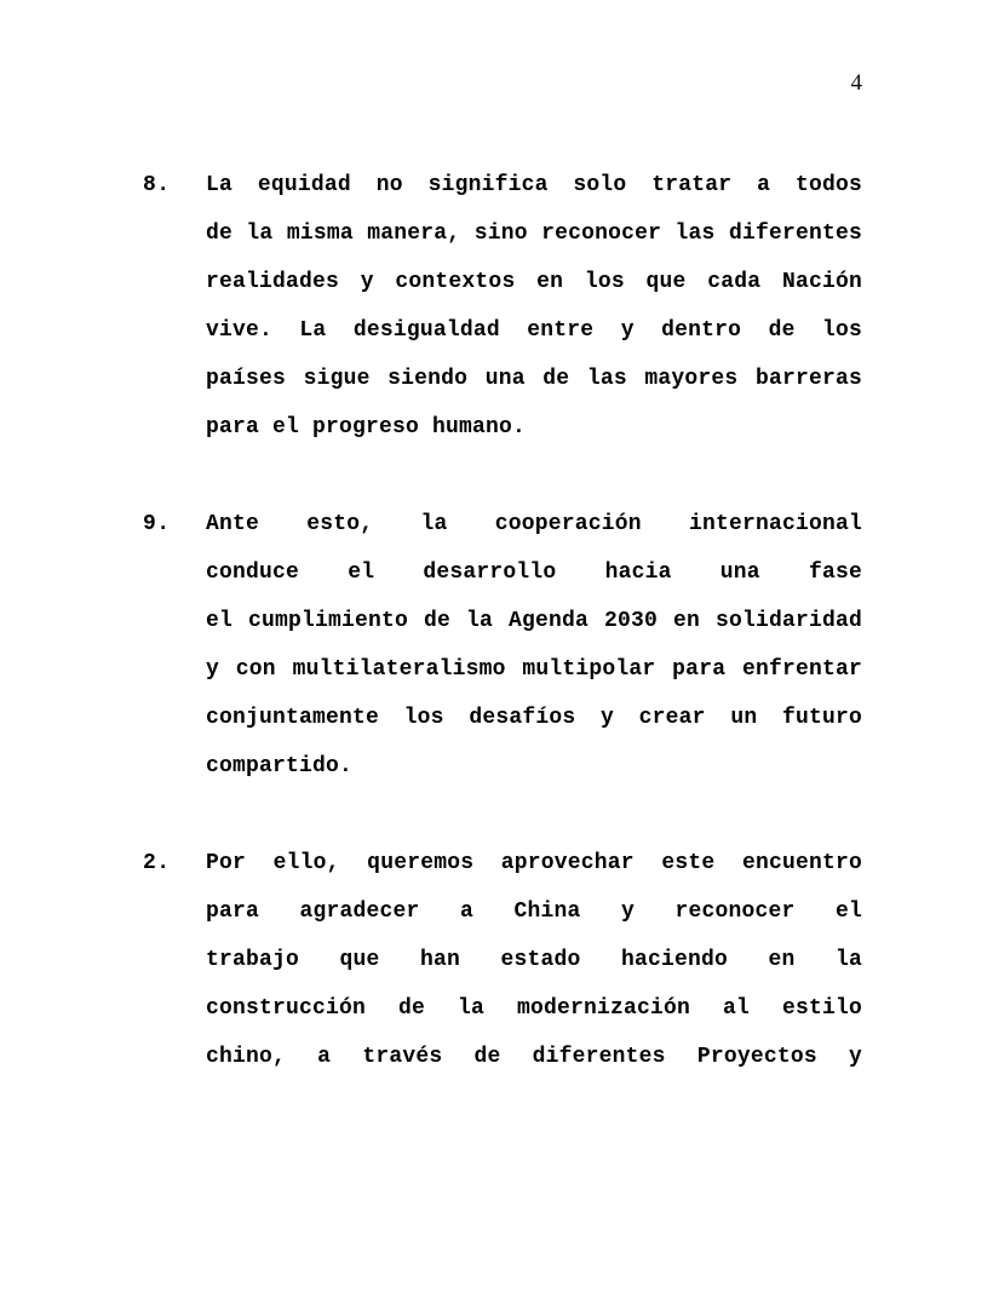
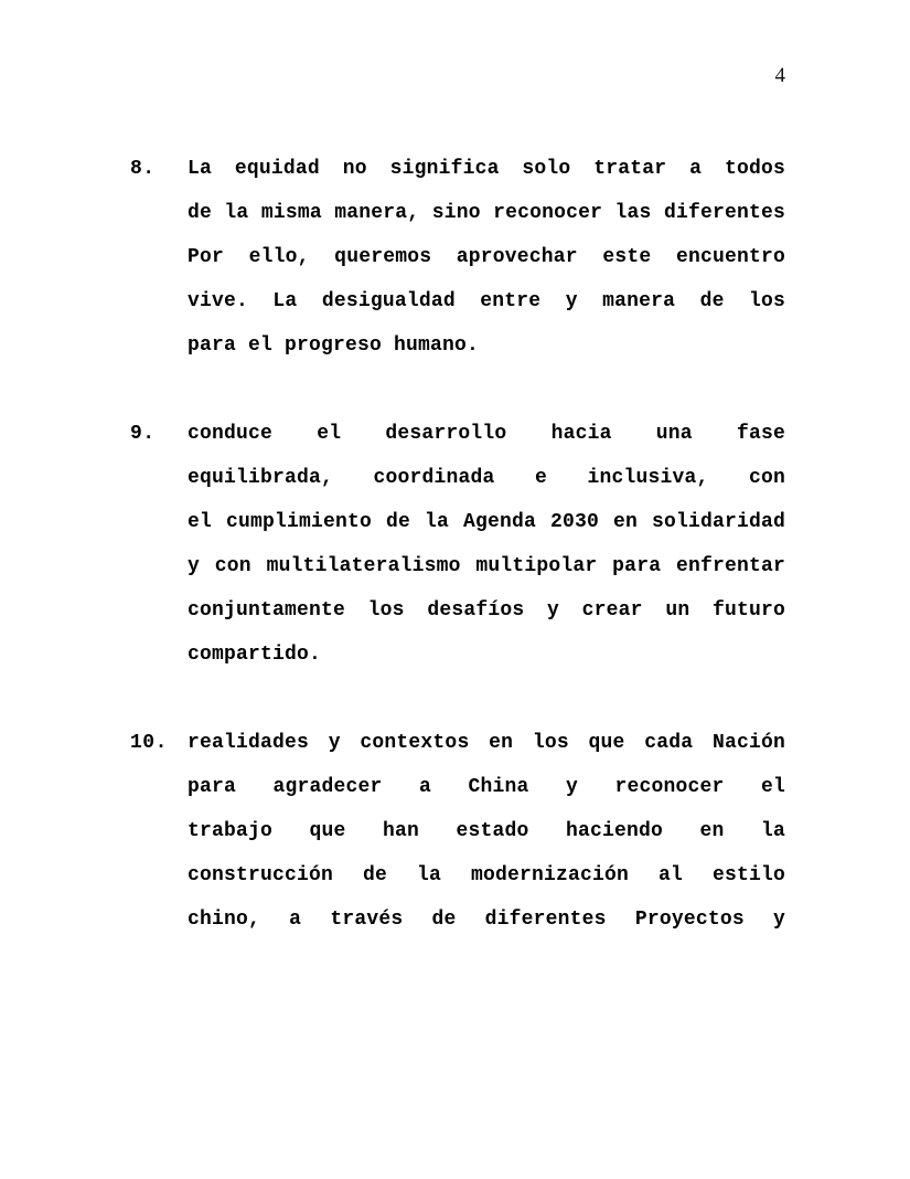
  4
  8.
  La equidad no significa solo tratar a todos
  de la misma manera, sino reconocer las diferentes
- realidades y contextos en los que cada Nación
+ Por ello, queremos aprovechar este encuentro
- vive. La desigualdad entre y dentro de los
+ vive. La desigualdad entre y manera de los
- países sigue siendo una de las mayores barreras
  para el progreso humano.
  9.
- Ante esto, la cooperación internacional
  conduce el desarrollo hacia una fase
+ equilibrada, coordinada e inclusiva, con
  el cumplimiento de la Agenda 2030 en solidaridad
  y con multilateralismo multipolar para enfrentar
  conjuntamente los desafíos y crear un futuro
  compartido.
- 2.
+ 10.
- Por ello, queremos aprovechar este encuentro
+ realidades y contextos en los que cada Nación
  para agradecer a China y reconocer el
  trabajo que han estado haciendo en la
  construcción de la modernización al estilo
  chino, a través de diferentes Proyectos y
